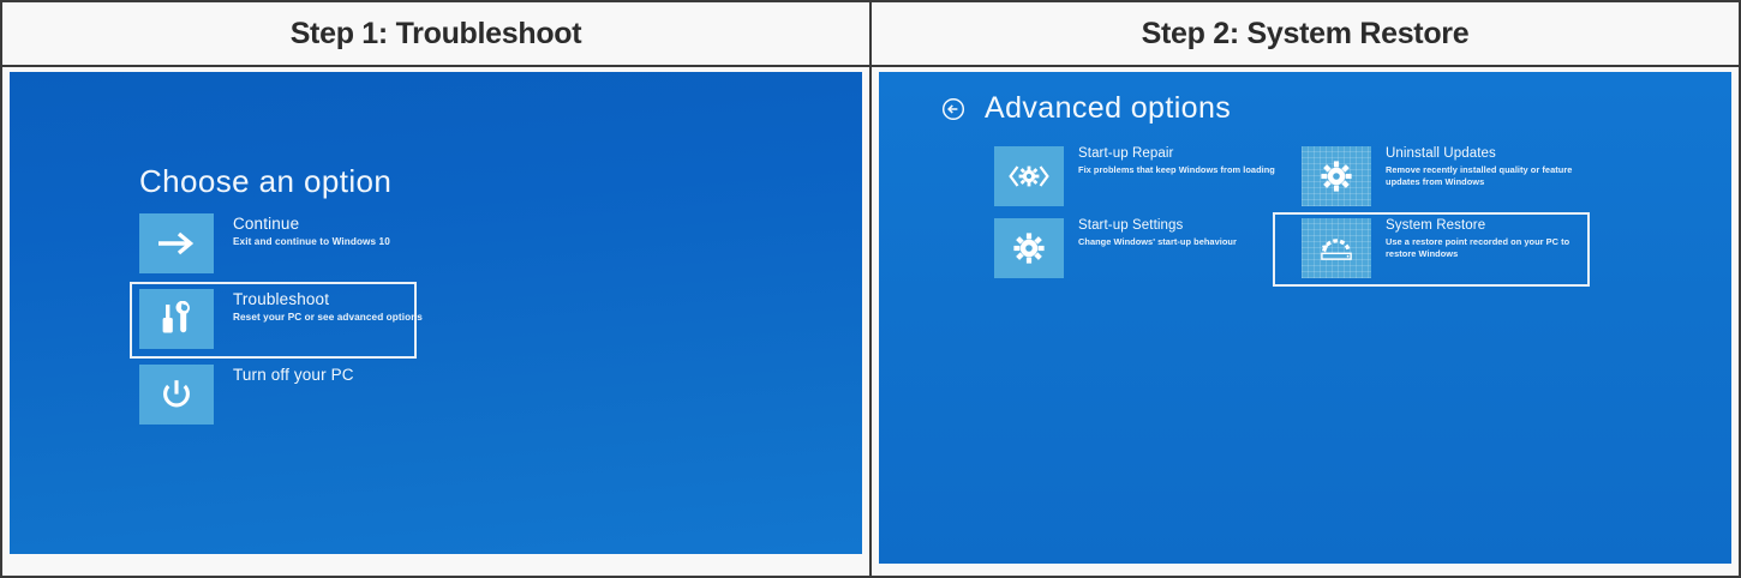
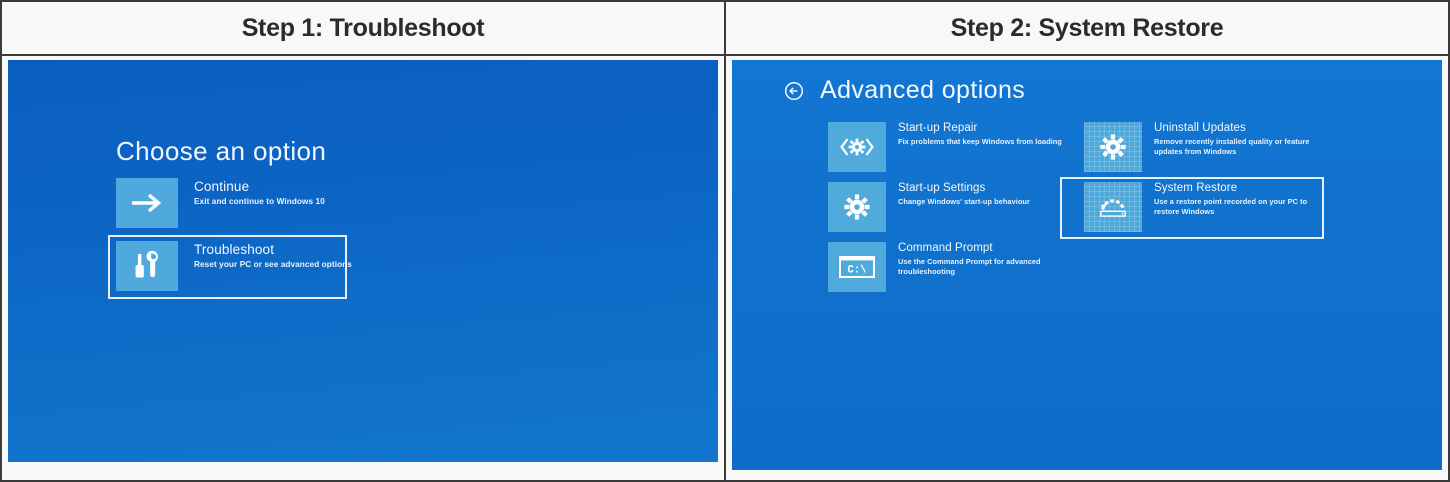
  Step 1: Troubleshoot
  Step 2: System Restore
  Choose an option
  Continue
  Exit and continue to Windows 10
  Troubleshoot
  Reset your PC or see advanced options
- Turn off your PC
  Advanced options
  Start-up Repair
  Fix problems that keep Windows from loading
  Uninstall Updates
  Remove recently installed quality or feature updates from Windows
  Start-up Settings
  Change Windows' start-up behaviour
  System Restore
  Use a restore point recorded on your PC to restore Windows
+ C:\
+ Command Prompt
+ Use the Command Prompt for advanced troubleshooting
